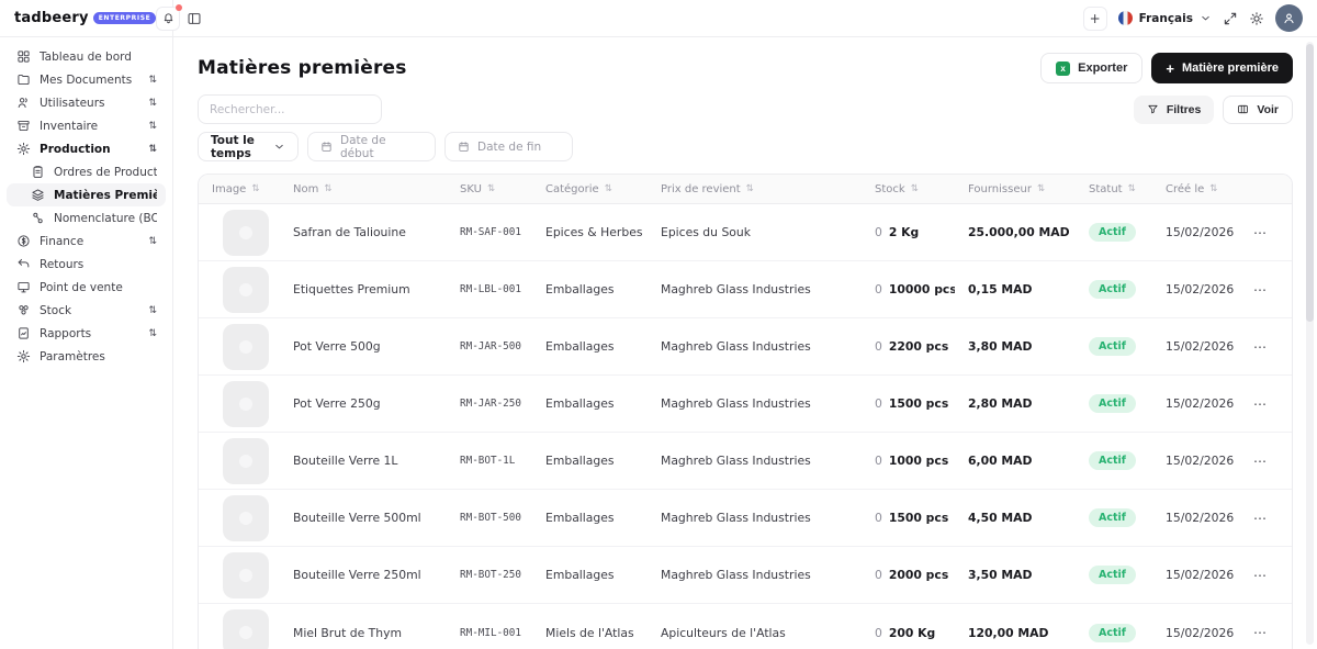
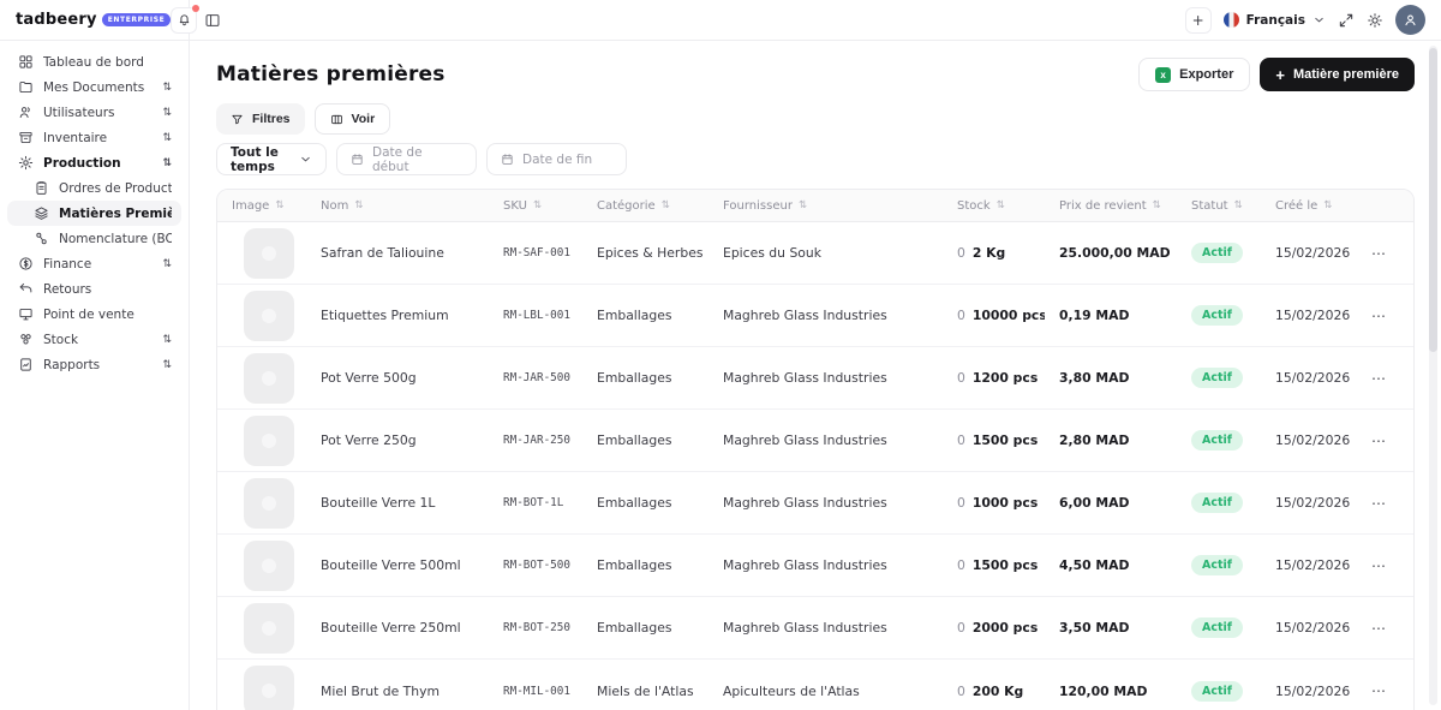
  tadbeery
  +
  Français
  Tableau de bord
  Mes Documents
  ⇅
  Utilisateurs
  ⇅
  Inventaire
  ⇅
  Production
  ⇅
  Ordres de Product
  Matières Premiè
  Nomenclature (BO
  Finance
  ⇅
  Retours
  Point de vente
  Stock
  ⇅
  Rapports
  ⇅
- Paramètres
  Matières premières
  x
  Exporter
  +
  Matière première
- Rechercher...
  Filtres
  Voir
  Tout le temps
  Date de début
  Date de fin
  Image
  ⇅
  Nom
  ⇅
  SKU
  ⇅
  Catégorie
  ⇅
- Prix de revient
+ Fournisseur
  ⇅
  Stock
  ⇅
- Fournisseur
+ Prix de revient
  ⇅
  Statut
  ⇅
  Créé le
  ⇅
  Safran de Taliouine
  RM-SAF-001
  Epices & Herbes
  Epices du Souk
  0
  2 Kg
  25.000,00 MAD
  Actif
  15/02/2026
  ⋯
  Etiquettes Premium
  RM-LBL-001
  Emballages
  Maghreb Glass Industries
  0
  10000 pcs
- 0,15 MAD
+ 0,19 MAD
  Actif
  15/02/2026
  ⋯
  Pot Verre 500g
  RM-JAR-500
  Emballages
  Maghreb Glass Industries
  0
- 2200 pcs
+ 1200 pcs
  3,80 MAD
  Actif
  15/02/2026
  ⋯
  Pot Verre 250g
  RM-JAR-250
  Emballages
  Maghreb Glass Industries
  0
  1500 pcs
  2,80 MAD
  Actif
  15/02/2026
  ⋯
  Bouteille Verre 1L
  RM-BOT-1L
  Emballages
  Maghreb Glass Industries
  0
  1000 pcs
  6,00 MAD
  Actif
  15/02/2026
  ⋯
  Bouteille Verre 500ml
  RM-BOT-500
  Emballages
  Maghreb Glass Industries
  0
  1500 pcs
  4,50 MAD
  Actif
  15/02/2026
  ⋯
  Bouteille Verre 250ml
  RM-BOT-250
  Emballages
  Maghreb Glass Industries
  0
  2000 pcs
  3,50 MAD
  Actif
  15/02/2026
  ⋯
  Miel Brut de Thym
  RM-MIL-001
  Miels de l'Atlas
  Apiculteurs de l'Atlas
  0
  200 Kg
  120,00 MAD
  Actif
  15/02/2026
  ⋯
